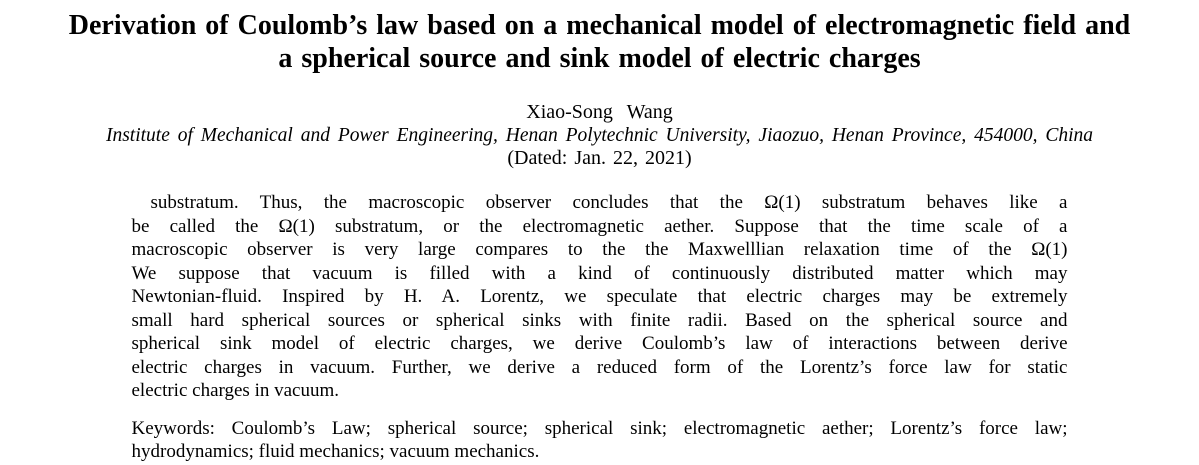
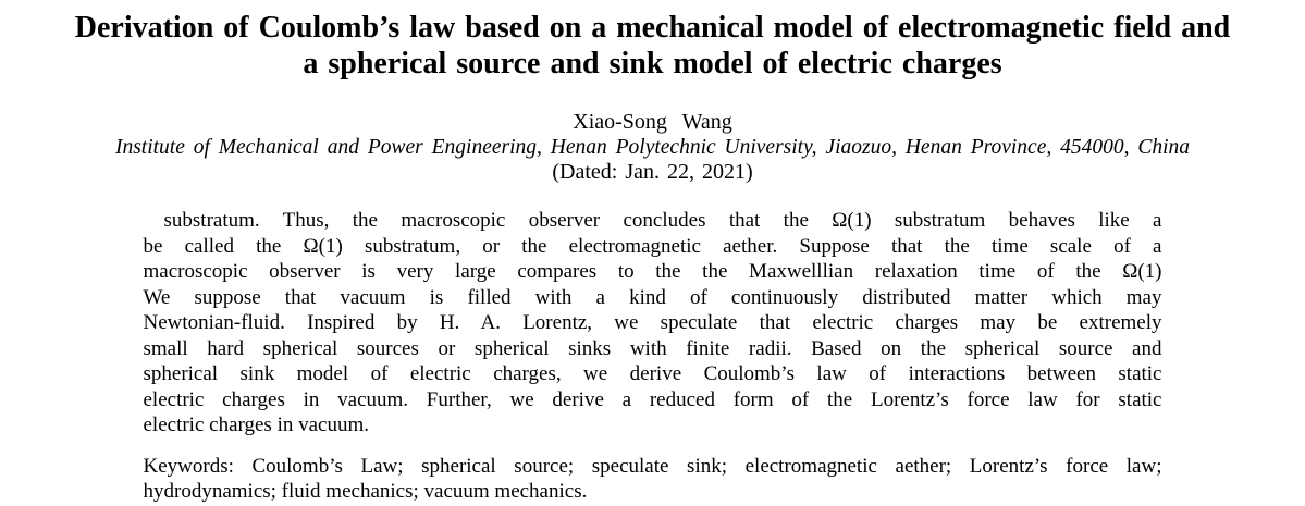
  Derivation of Coulomb’s law based on a mechanical model of electromagnetic field and
  a spherical source and sink model of electric charges
  Xiao-Song Wang
  Institute of Mechanical and Power Engineering, Henan Polytechnic University, Jiaozuo, Henan Province, 454000, China
  (Dated: Jan. 22, 2021)
  substratum. Thus, the macroscopic observer concludes that the Ω(1) substratum behaves like a
  be called the Ω(1) substratum, or the electromagnetic aether. Suppose that the time scale of a
  macroscopic observer is very large compares to the the Maxwelllian relaxation time of the Ω(1)
  We suppose that vacuum is filled with a kind of continuously distributed matter which may
  Newtonian-fluid. Inspired by H. A. Lorentz, we speculate that electric charges may be extremely
  small hard spherical sources or spherical sinks with finite radii. Based on the spherical source and
- spherical sink model of electric charges, we derive Coulomb’s law of interactions between derive
+ spherical sink model of electric charges, we derive Coulomb’s law of interactions between static
  electric charges in vacuum. Further, we derive a reduced form of the Lorentz’s force law for static
  electric charges in vacuum.
- Keywords: Coulomb’s Law; spherical source; spherical sink; electromagnetic aether; Lorentz’s force law;
+ Keywords: Coulomb’s Law; spherical source; speculate sink; electromagnetic aether; Lorentz’s force law;
  hydrodynamics; fluid mechanics; vacuum mechanics.
